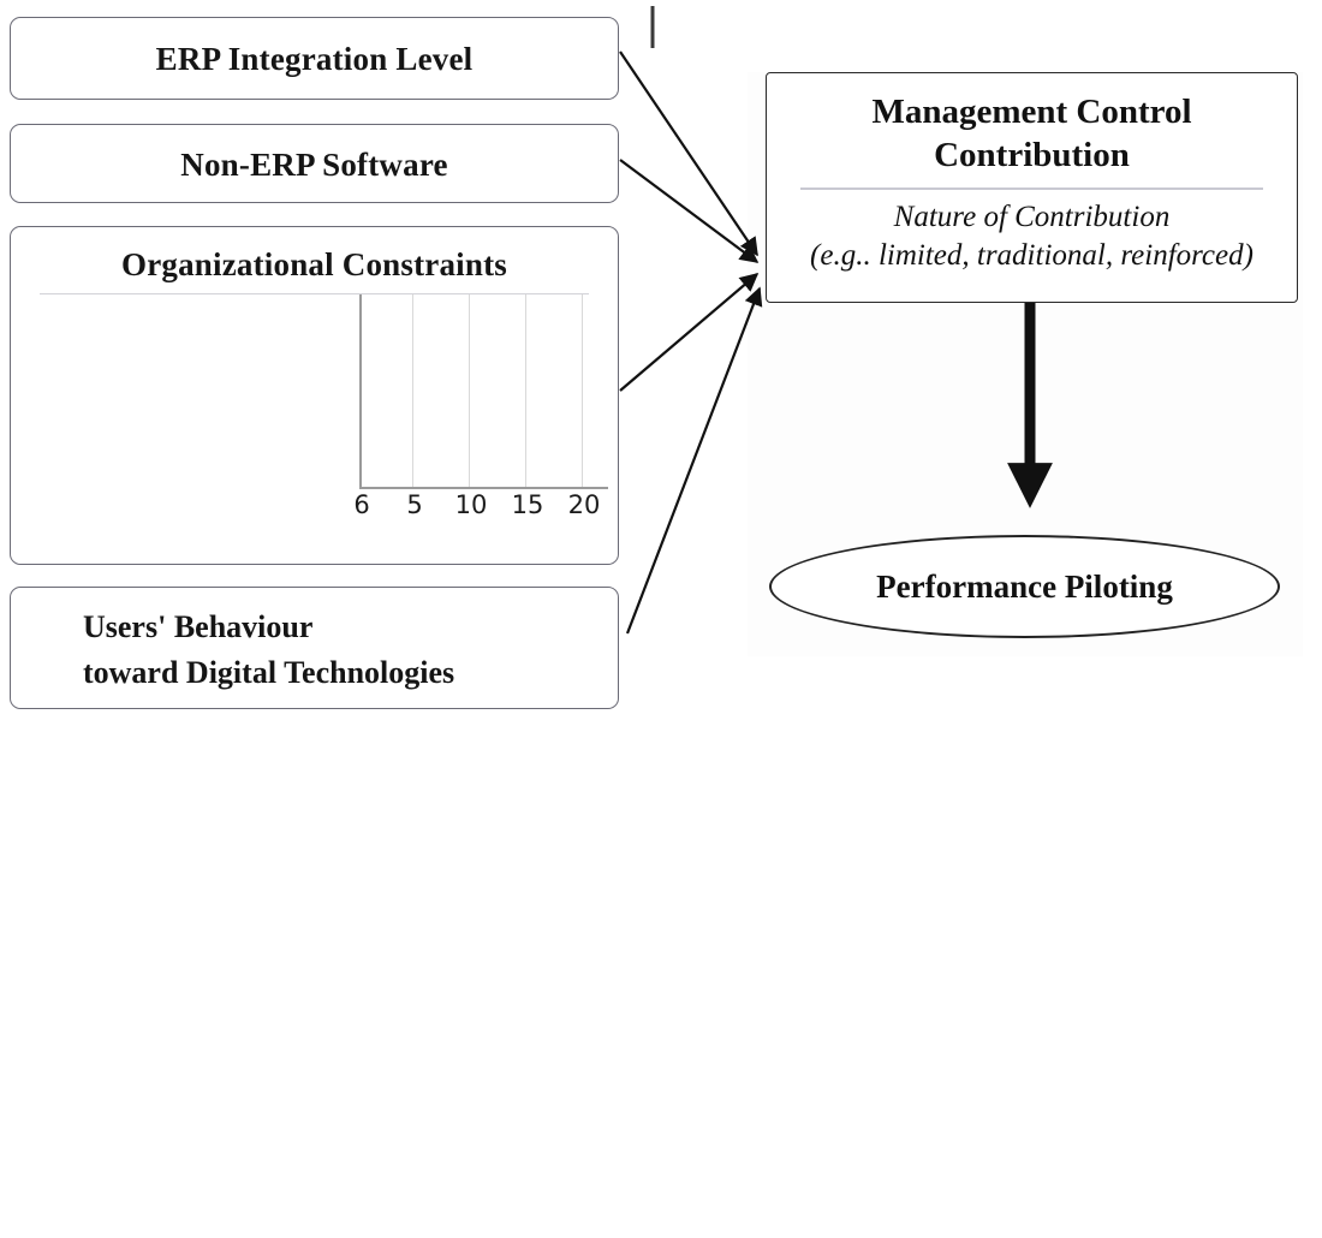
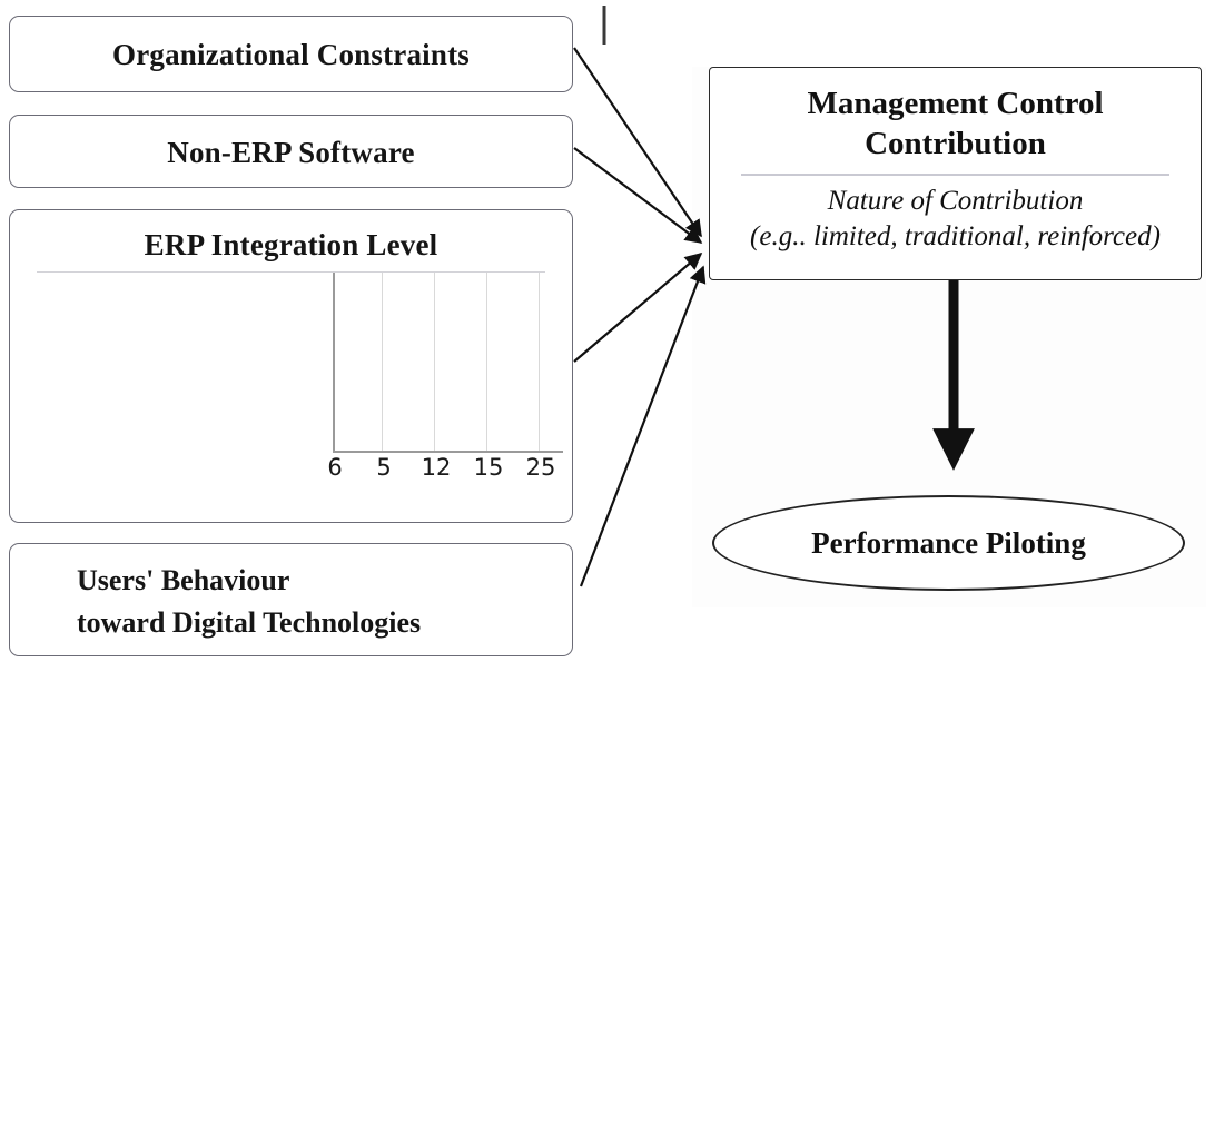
- ERP Integration Level
+ Organizational Constraints
  Non-ERP Software
- Organizational Constraints
+ ERP Integration Level
  6
  5
- 10
+ 12
  15
- 20
+ 25
  Users' Behaviour
  toward Digital Technologies
  Management Control
  Contribution
  Nature of Contribution
  (e.g.. limited, traditional, reinforced)
  Performance Piloting
